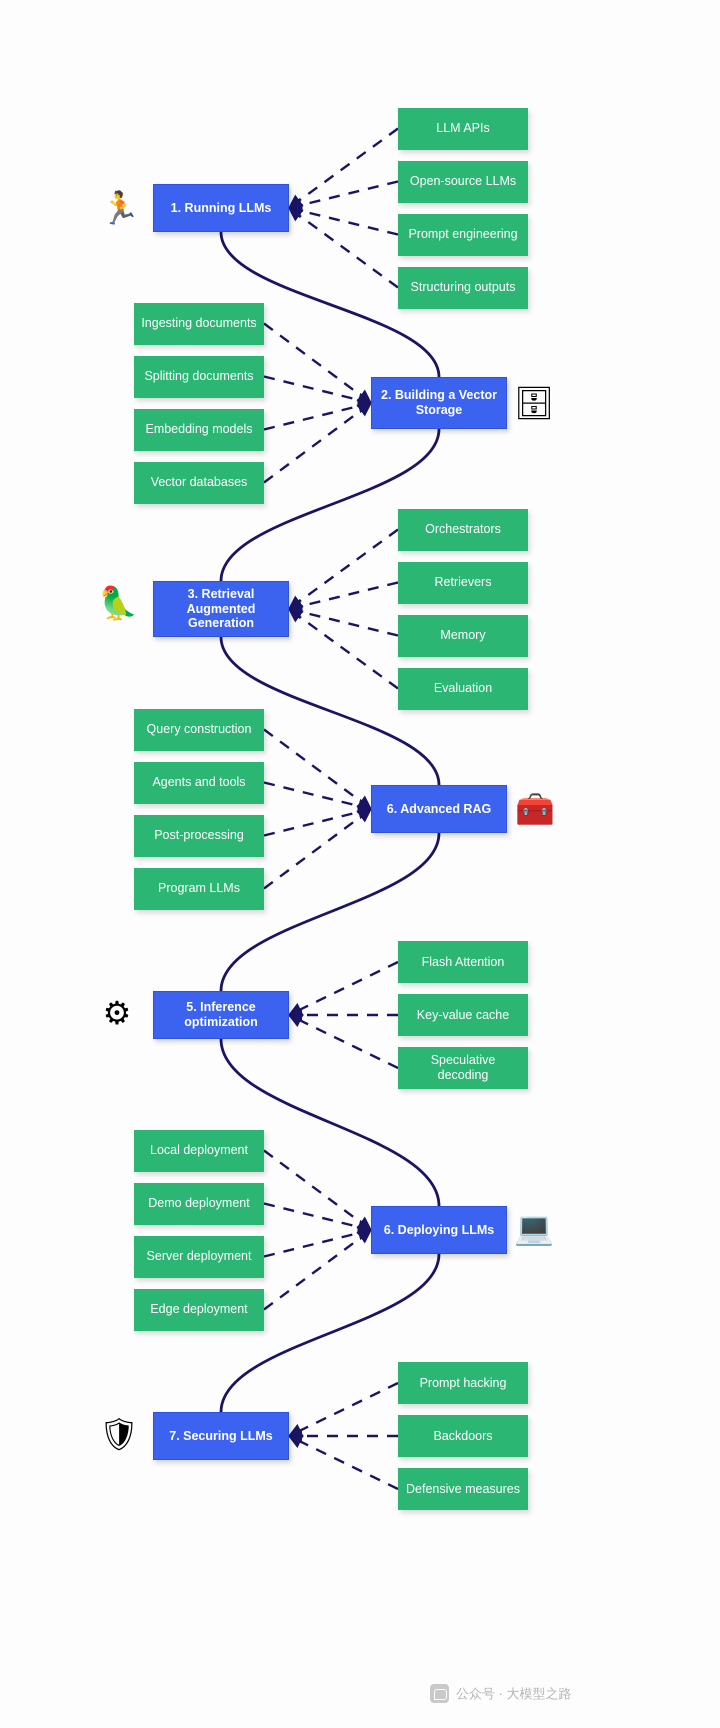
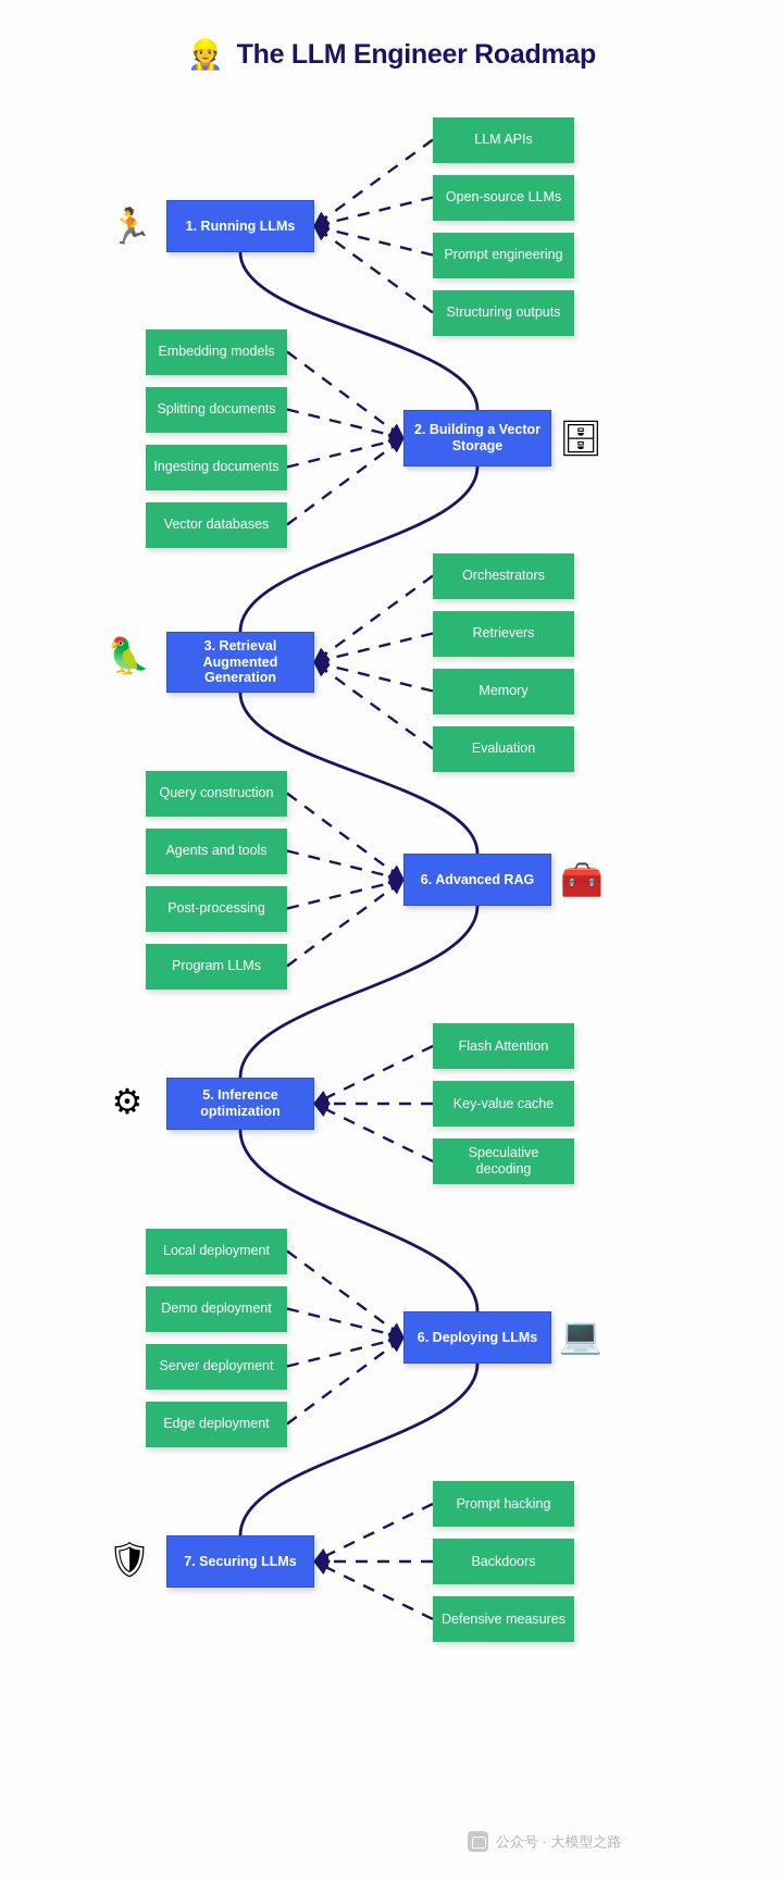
+ 👷
+ The LLM Engineer Roadmap
  1. Running LLMs
  🏃
  LLM APIs
  Open-source LLMs
  Prompt engineering
  Structuring outputs
  2. Building a Vector Storage
  🗄
- Ingesting documents
+ Embedding models
  Splitting documents
- Embedding models
+ Ingesting documents
  Vector databases
  3. Retrieval Augmented Generation
  🦜
  Orchestrators
  Retrievers
  Memory
  Evaluation
  6. Advanced RAG
  🧰
  Query construction
  Agents and tools
  Post-processing
  Program LLMs
  5. Inference optimization
  ⚙
  Flash Attention
  Key-value cache
  Speculative decoding
  6. Deploying LLMs
  💻
  Local deployment
  Demo deployment
  Server deployment
  Edge deployment
  7. Securing LLMs
  🛡
  Prompt hacking
  Backdoors
  Defensive measures
  公众号 · 大模型之路
